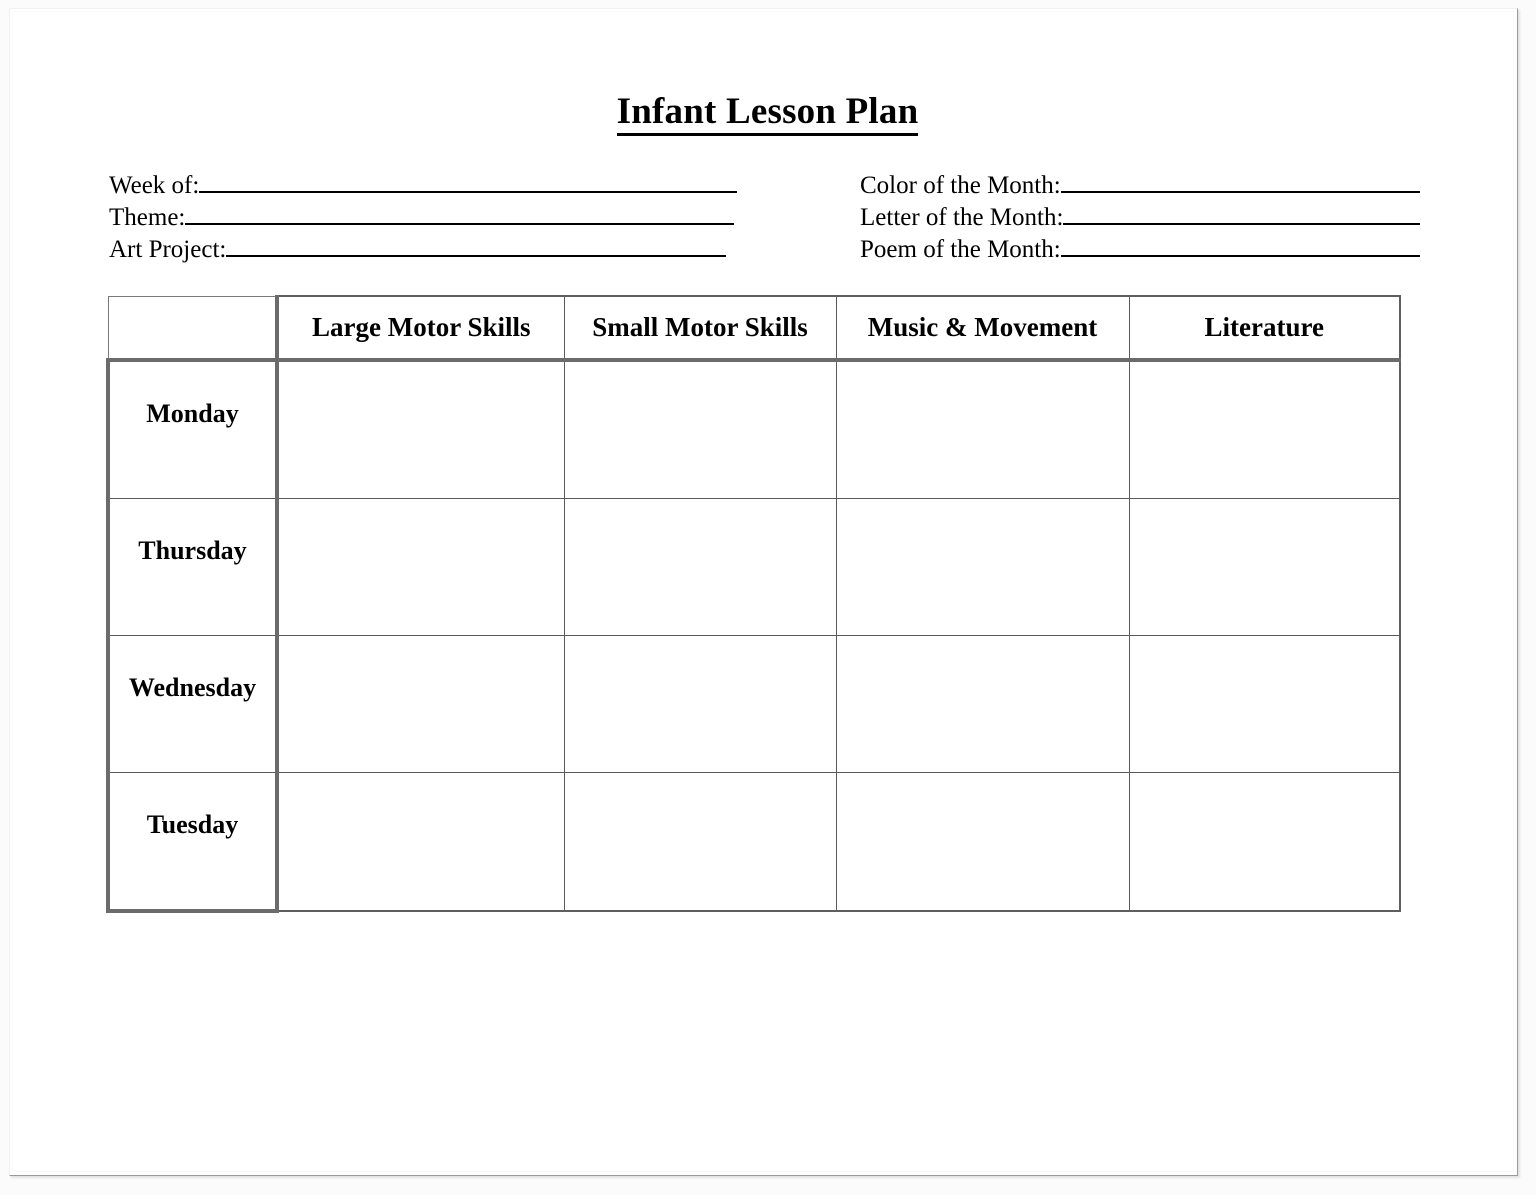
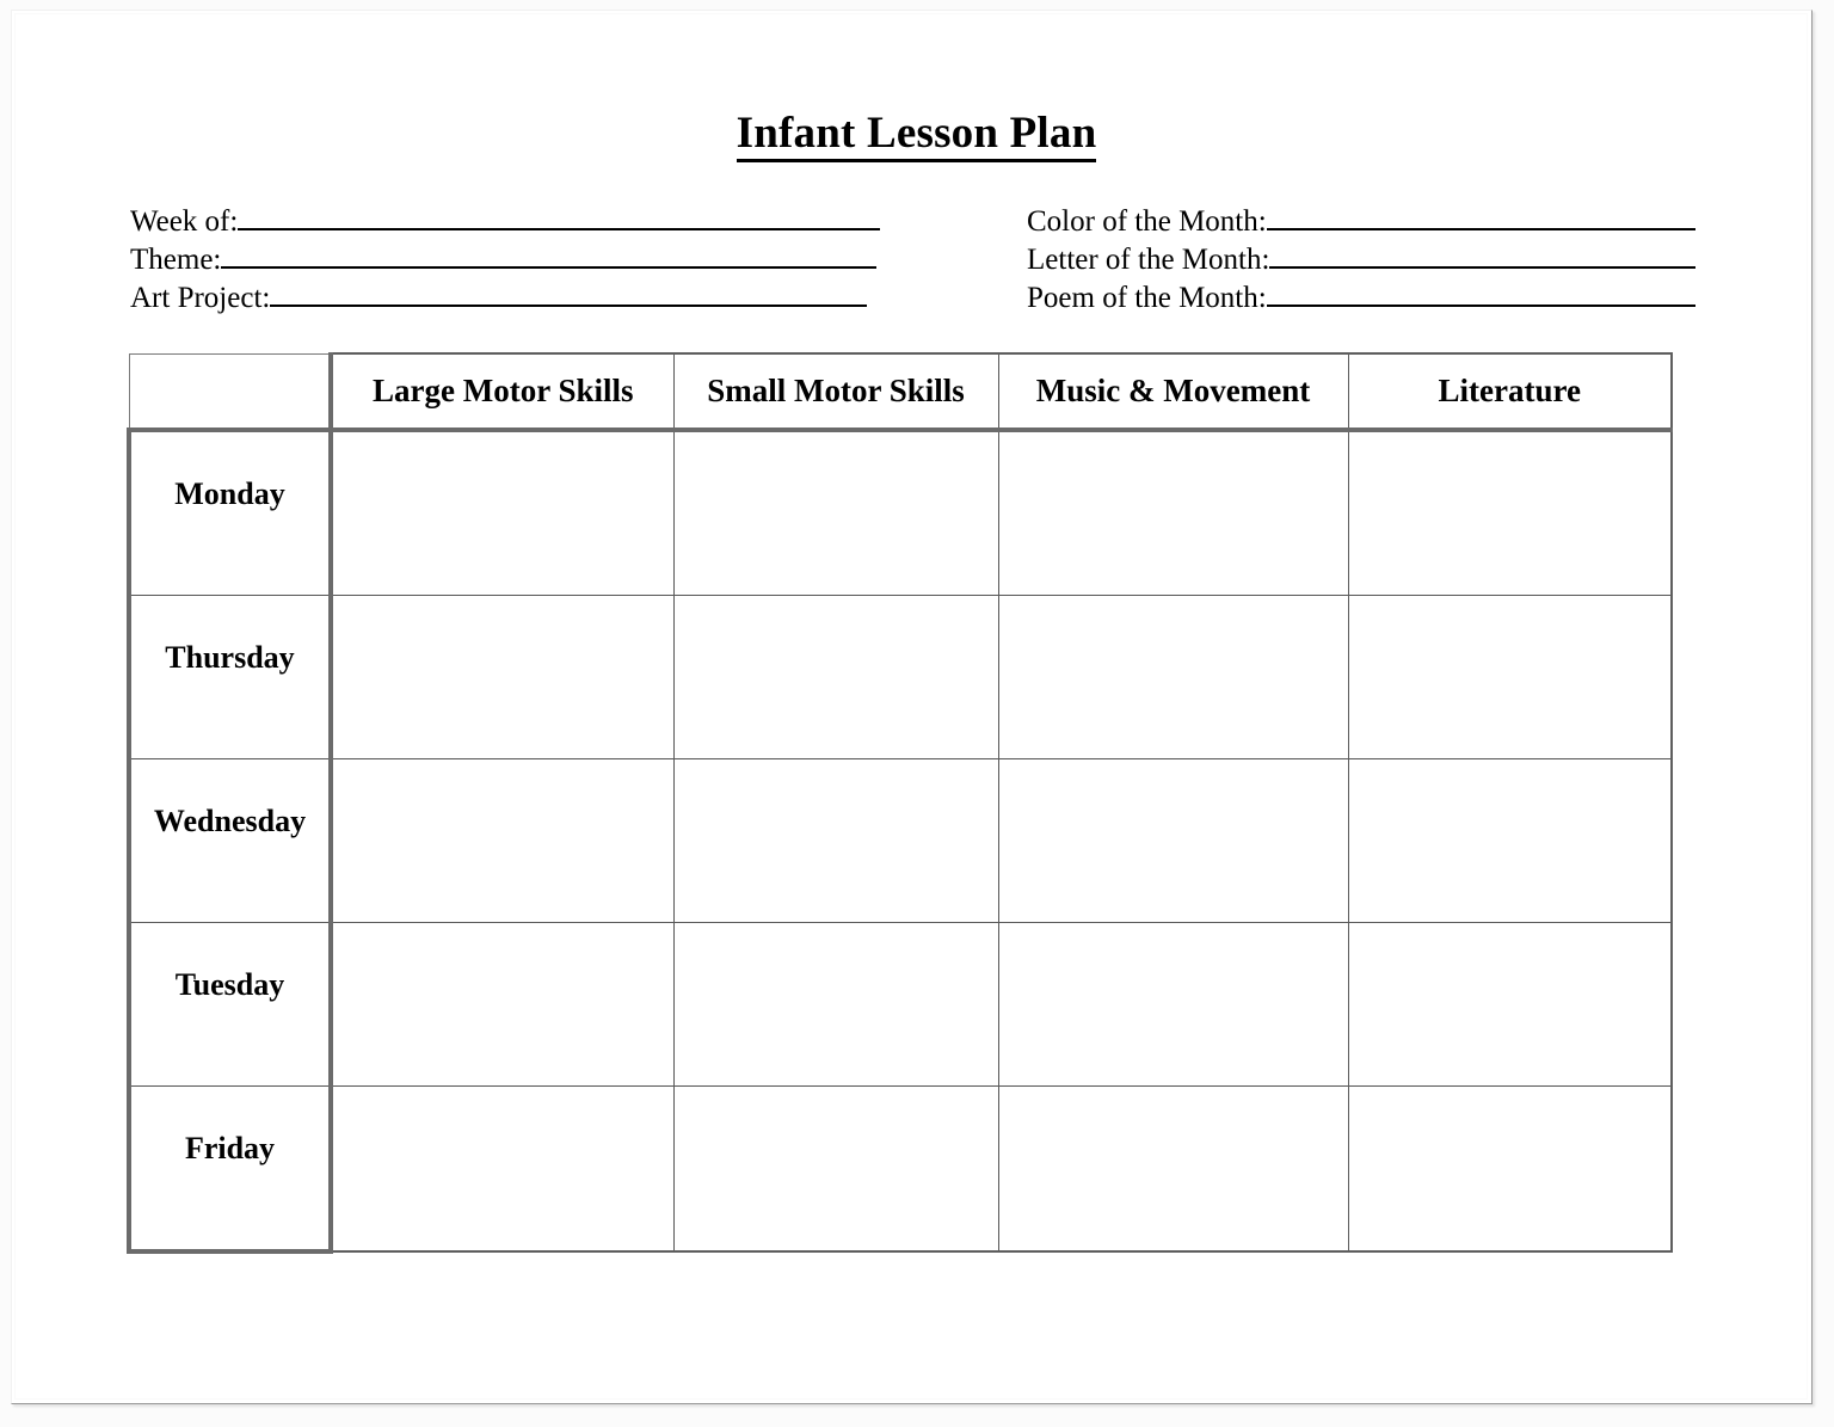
  Infant Lesson Plan
  Week of:
  Theme:
  Art Project:
  Color of the Month:
  Letter of the Month:
  Poem of the Month:
  	Large Motor Skills	Small Motor Skills	Music & Movement	Literature
  Monday
  Thursday
  Wednesday
  Tuesday
+ Friday
